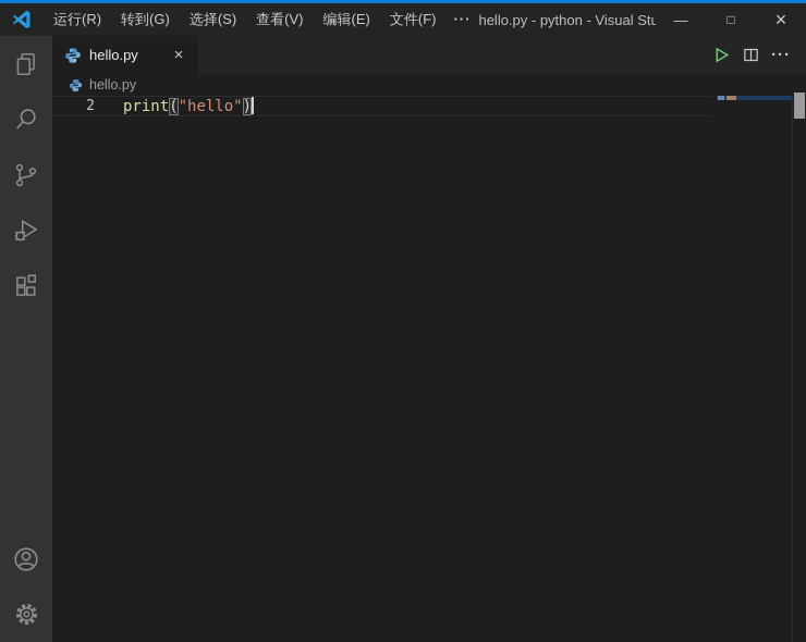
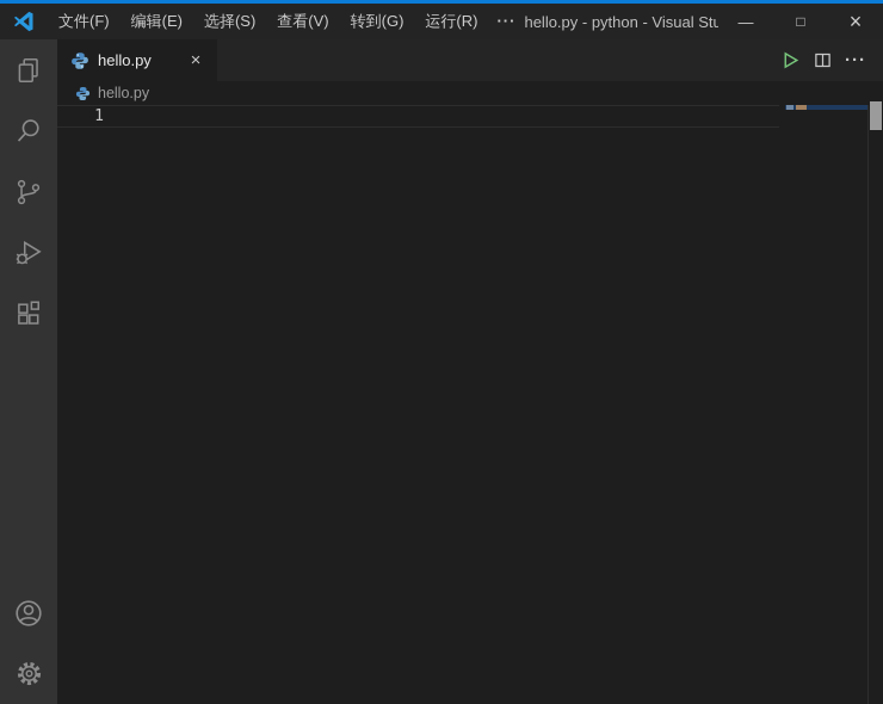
- 运行(R)
+ 文件(F)
- 转到(G)
+ 编辑(E)
  选择(S)
  查看(V)
- 编辑(E)
+ 转到(G)
- 文件(F)
+ 运行(R)
  ···
  hello.py - python - Visual Stu
  —
  □
  ×
  hello.py
  ×
  ···
  hello.py
- 2
+ 1
- print("hello")
